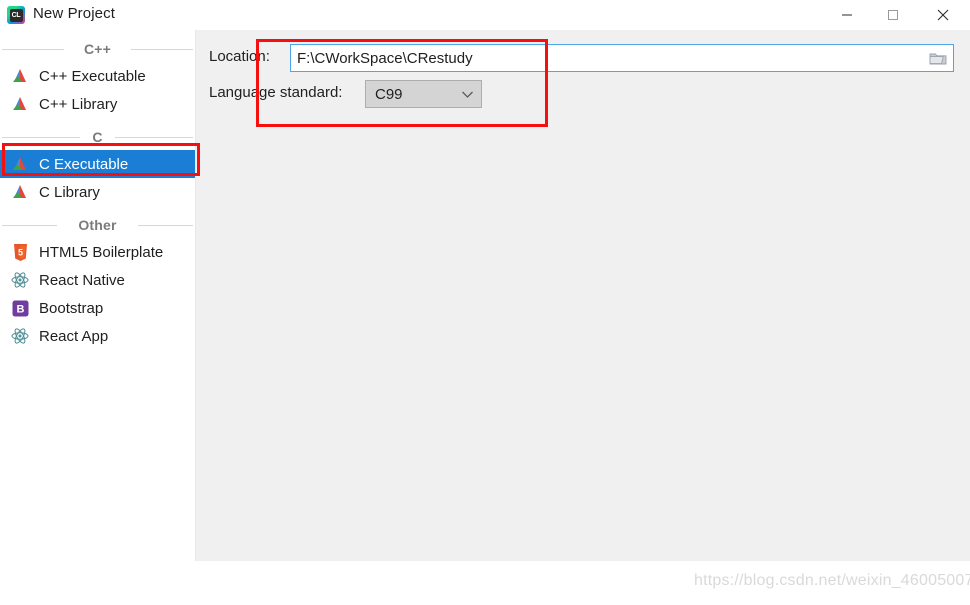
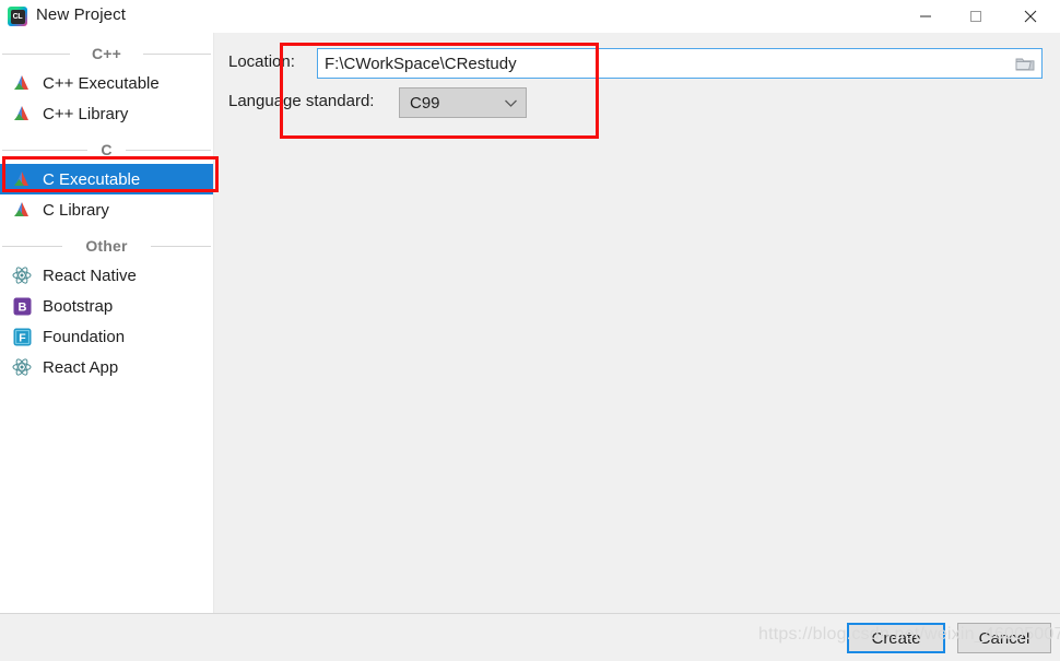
  New Project
  C++
  C++ Executable
  C++ Library
  C
  C Executable
  C Library
  Other
- 5
- HTML5 Boilerplate
  React Native
  B
  Bootstrap
+ F
+ Foundation
  React App
  Location:
  F:\CWorkSpace\CRestudy
  Language standard:
  C99
+ Create
+ Cancel
  https://blog.csdn.net/weixin_46005007
